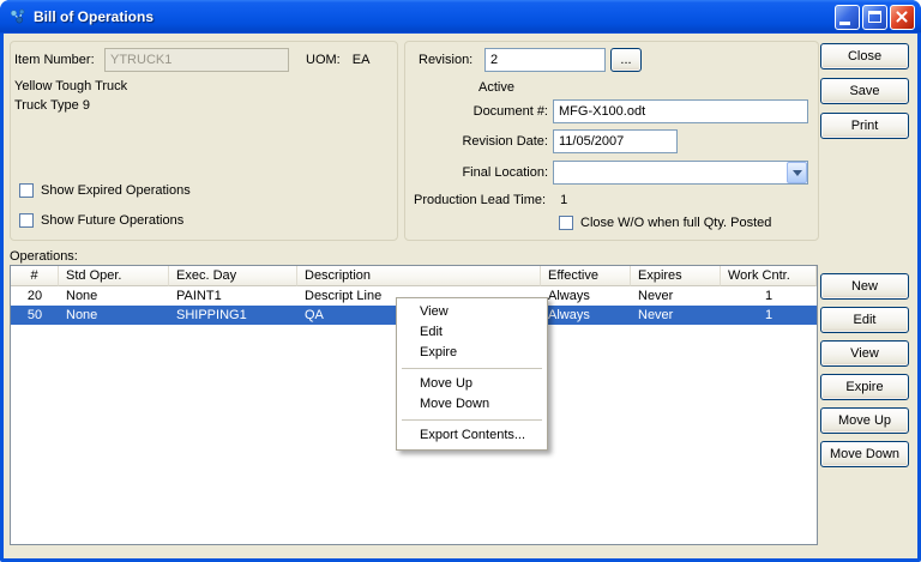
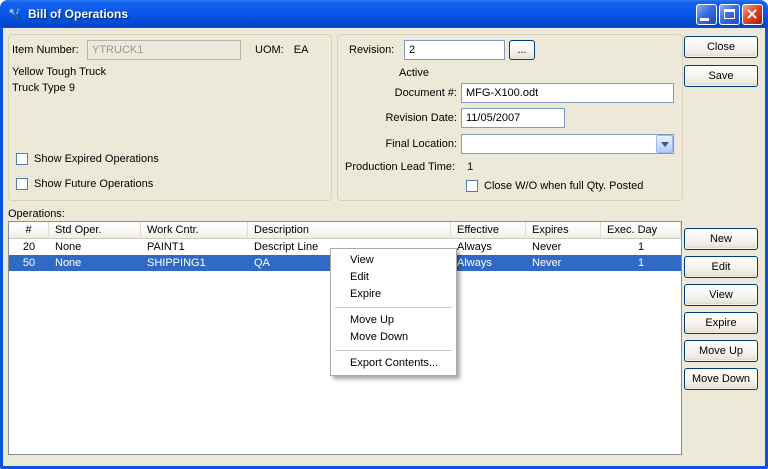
  Bill of Operations
  Item Number:
  YTRUCK1
  UOM:
  EA
  Yellow Tough Truck
  Truck Type 9
  Show Expired Operations
  Show Future Operations
  Revision:
  2
  ...
  Active
  Document #:
  MFG-X100.odt
  Revision Date:
  11/05/2007
  Final Location:
  Production Lead Time:
  1
  Close W/O when full Qty. Posted
  Close
  Save
- Print
  Operations:
  #
  Std Oper.
- Exec. Day
+ Work Cntr.
  Description
  Effective
  Expires
- Work Cntr.
+ Exec. Day
  20
  None
  PAINT1
  Descript Line
  Always
  Never
  1
  50
  None
  SHIPPING1
  QA
  Always
  Never
  1
  New
  Edit
  View
  Expire
  Move Up
  Move Down
  View
  Edit
  Expire
  Move Up
  Move Down
  Export Contents...
